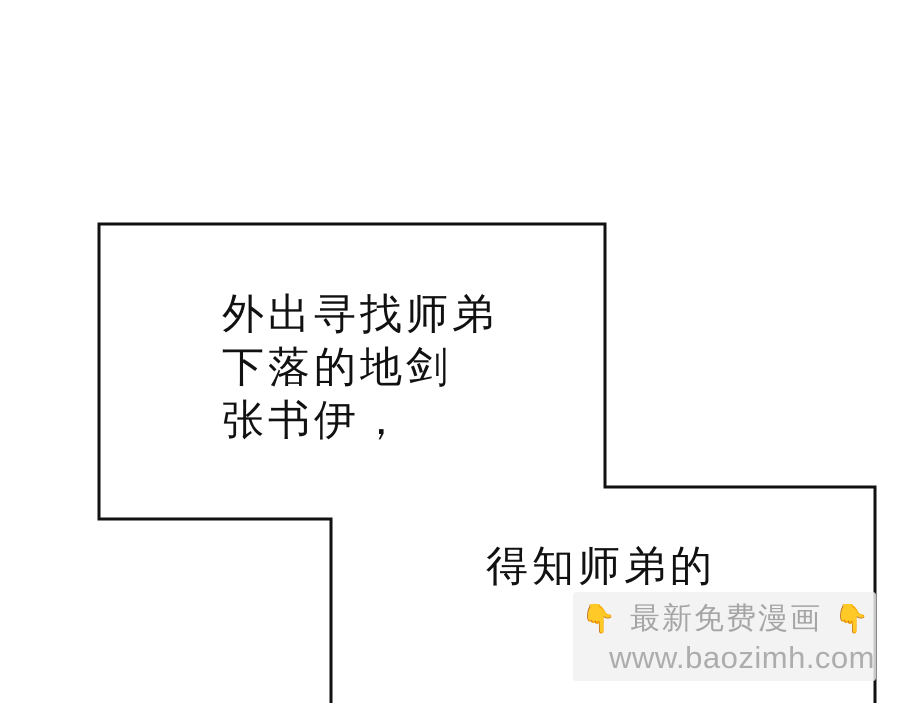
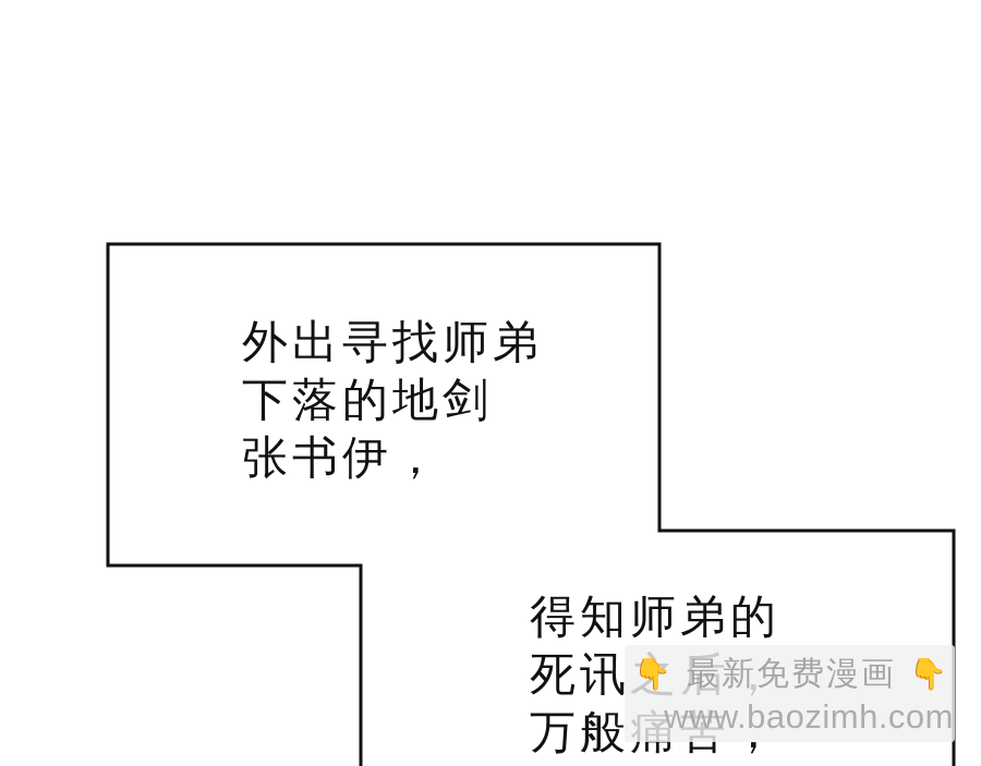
  外出寻找师弟
  下落的地剑
  张书伊，
  得知师弟的
+ 死讯之后，
+ 万般痛苦，
  👇
  最新免费漫画
  👇
  www.baozimh.com
